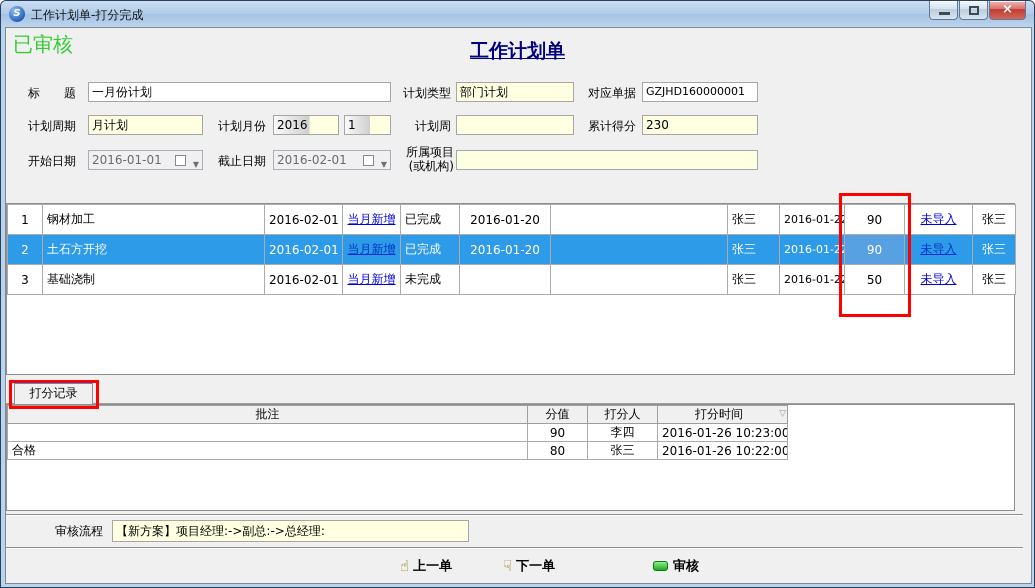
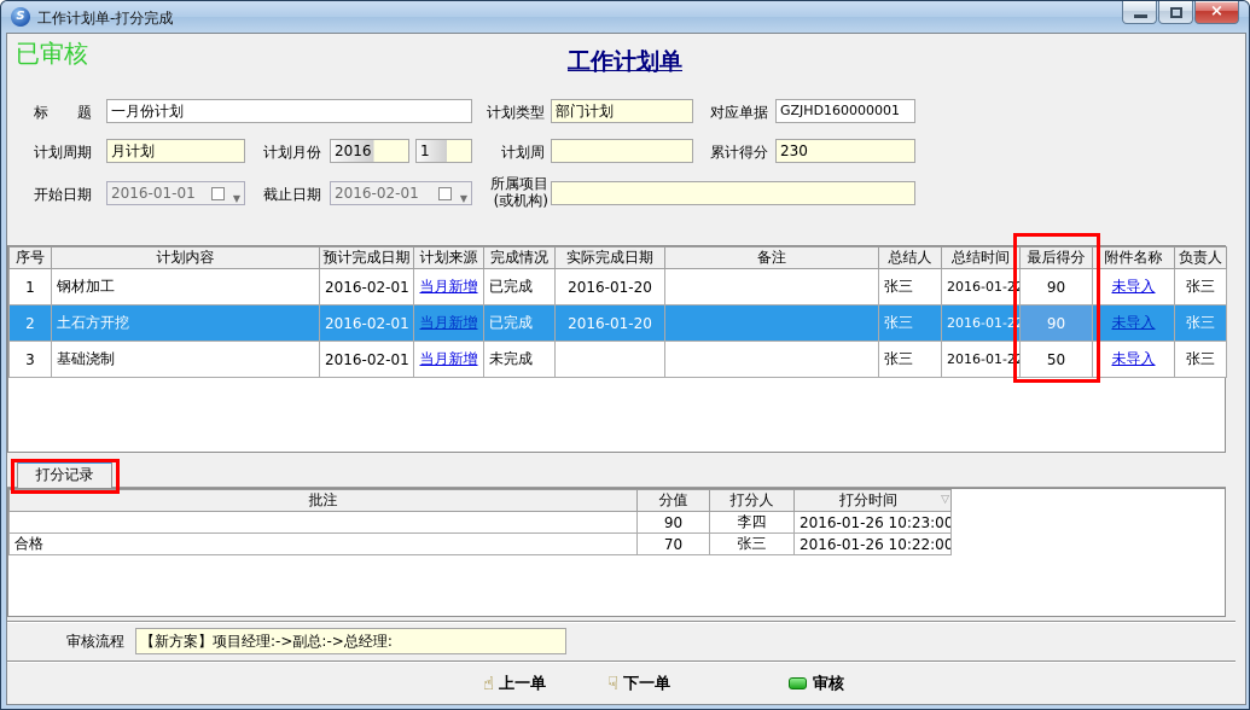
  S
  工作计划单-打分完成
  ×
  已审核
  工作计划单
  标 题
  一月份计划
  计划类型
  部门计划
  对应单据
  GZJHD160000001
  计划周期
  月计划
  计划月份
  2016
  1
  计划周
  累计得分
  230
  开始日期
  2016-01-01
  ▼
  截止日期
  2016-02-01
  ▼
  所属项目(或机构)
+ 序号	计划内容	预计完成日期	计划来源	完成情况	实际完成日期	备注	总结人	总结时间	最后得分	附件名称	负责人
  1	钢材加工	2016-02-01	当月新增	已完成	2016-01-20		张三	2016-01-2	90	未导入	张三
  2	土石方开挖	2016-02-01	当月新增	已完成	2016-01-20		张三	2016-01-2	90	未导入	张三
  3	基础浇制	2016-02-01	当月新增	未完成			张三	2016-01-2	50	未导入	张三
  打分记录
  批注	分值	打分人	▽ 打分时间
  	90	李四	2016-01-26 10:23:00
- 合格	80	张三	2016-01-26 10:22:00
+ 合格	70	张三	2016-01-26 10:22:00
  审核流程
  【新方案】项目经理:->副总:->总经理:
  ☝ 上一单
  ☟ 下一单
  审核
